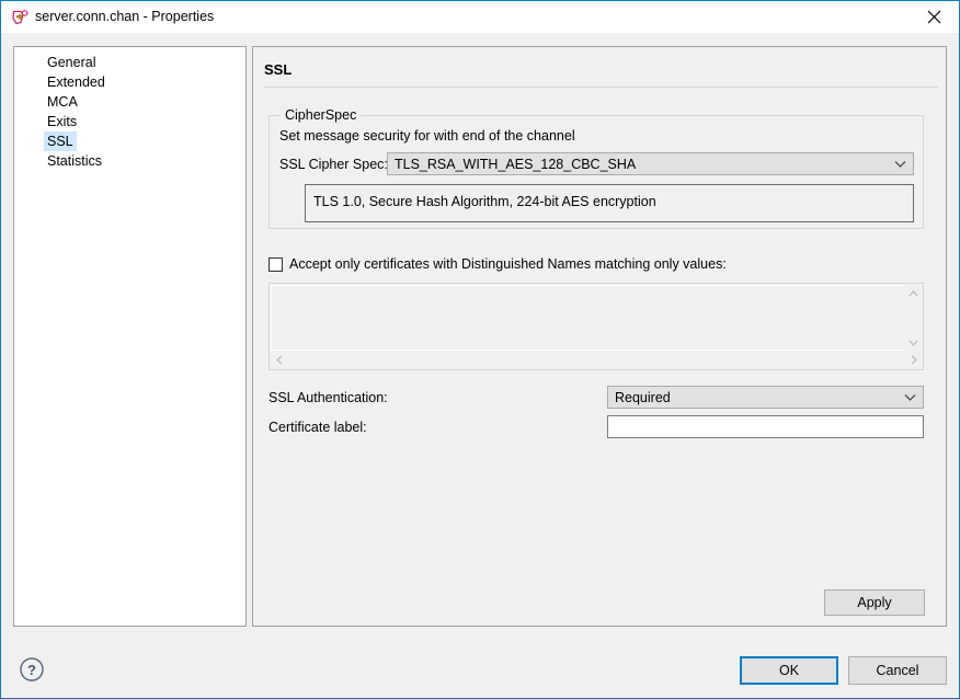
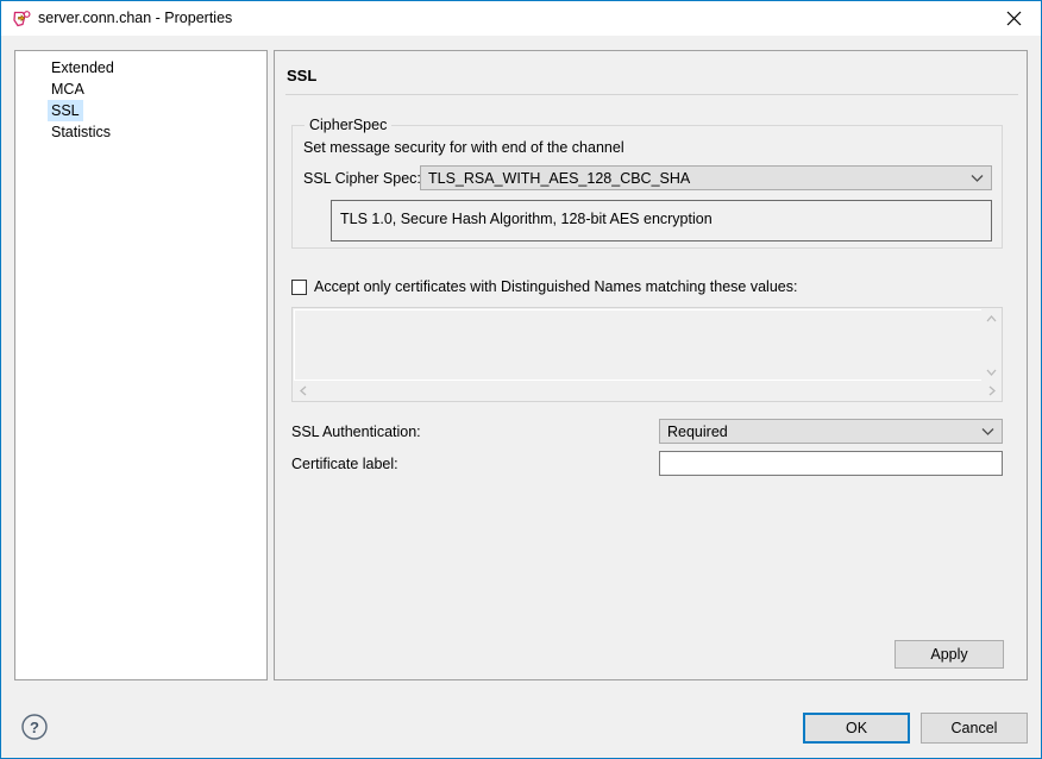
  server.conn.chan - Properties
- General
  Extended
  MCA
- Exits
  SSL
  Statistics
  SSL
  CipherSpec
  Set message security for with end of the channel
  SSL Cipher Spec
  TLS_RSA_WITH_AES_128_CBC_SHA
- TLS 1.0, Secure Hash Algorithm, 224-bit AES encryption
+ TLS 1.0, Secure Hash Algorithm, 128-bit AES encryption
- Accept only certificates with Distinguished Names matching only values:
+ Accept only certificates with Distinguished Names matching these values:
  SSL Authentication:
  Required
  Certificate label:
  Apply
  ?
  OK
  Cancel
